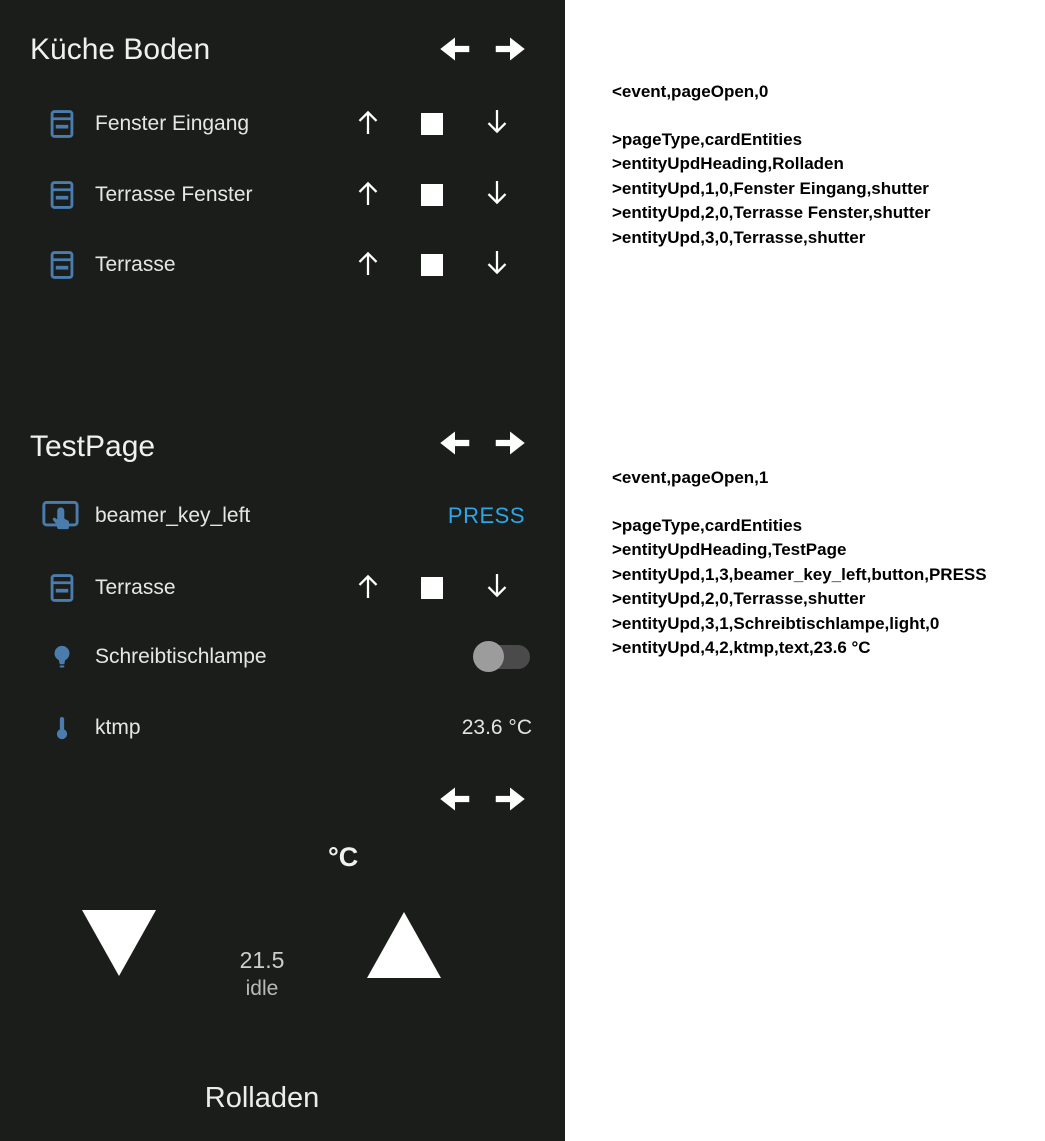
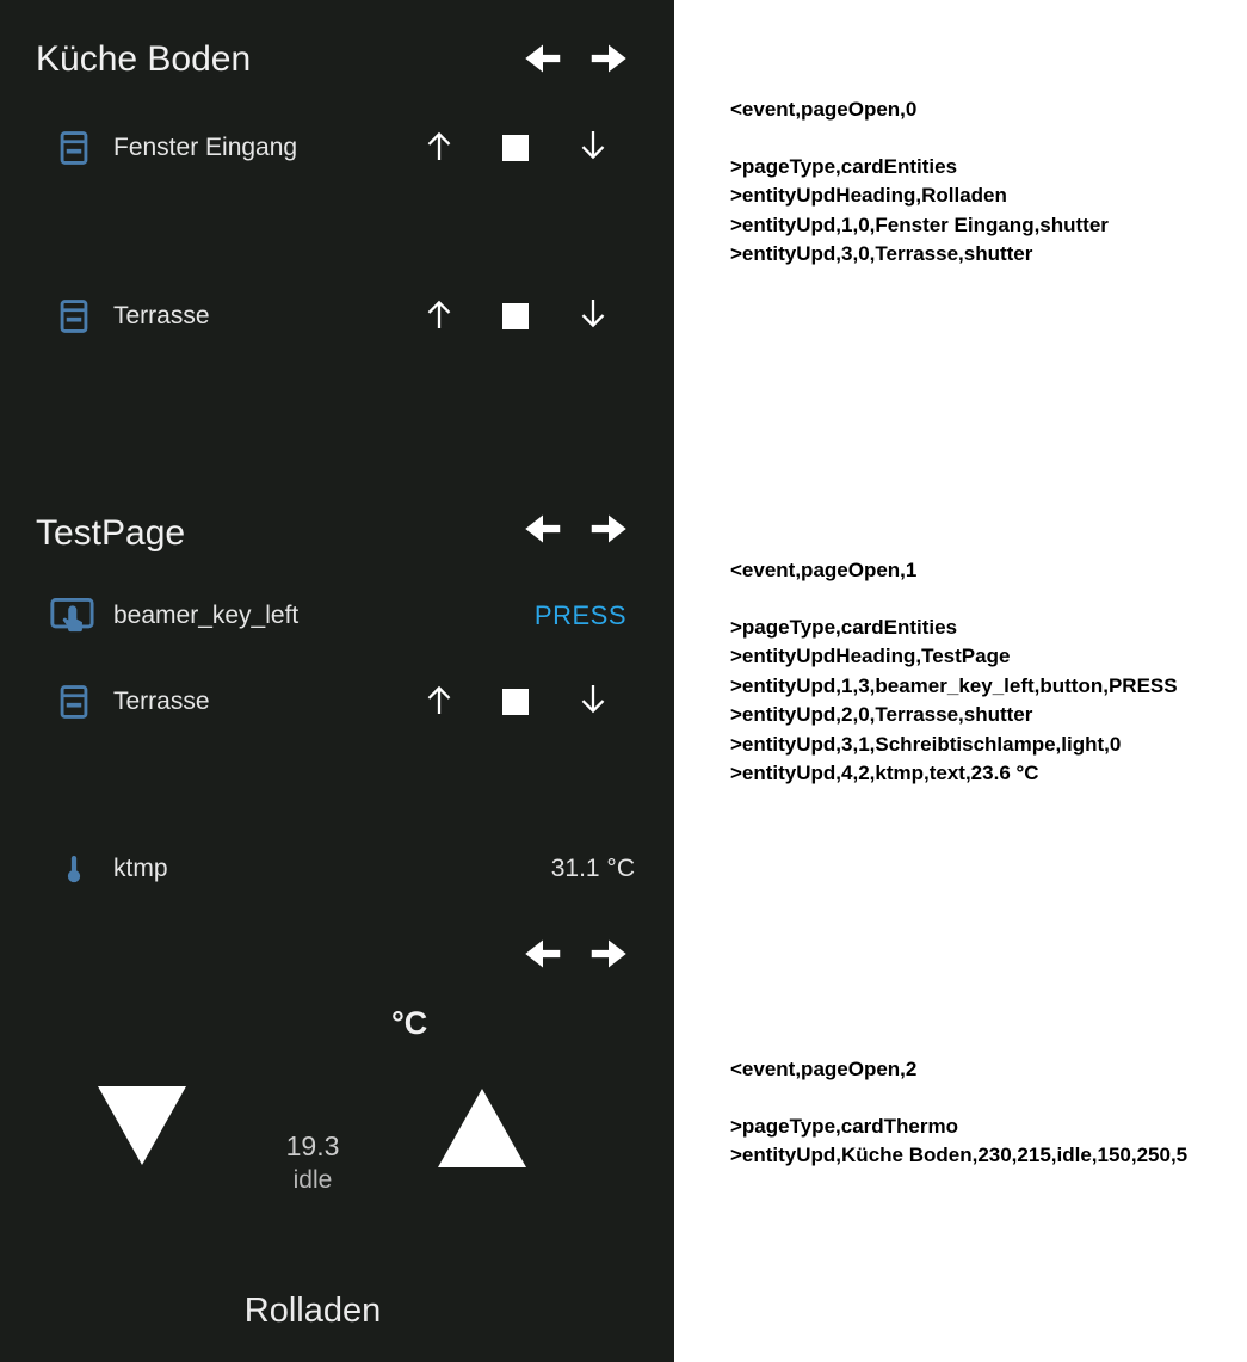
  Küche Boden
  Fenster Eingang
- Terrasse Fenster
  Terrasse
  TestPage
  beamer_key_left
  PRESS
  Terrasse
- Schreibtischlampe
  ktmp
- 23.6 °C
+ 31.1 °C
  °C
- 21.5
+ 19.3
  idle
  Rolladen
  <event,pageOpen,0
  >pageType,cardEntities
  >entityUpdHeading,Rolladen
  >entityUpd,1,0,Fenster Eingang,shutter
- >entityUpd,2,0,Terrasse Fenster,shutter
  >entityUpd,3,0,Terrasse,shutter
  <event,pageOpen,1
  >pageType,cardEntities
  >entityUpdHeading,TestPage
  >entityUpd,1,3,beamer_key_left,button,PRESS
  >entityUpd,2,0,Terrasse,shutter
  >entityUpd,3,1,Schreibtischlampe,light,0
  >entityUpd,4,2,ktmp,text,23.6 °C
+ <event,pageOpen,2
+ >pageType,cardThermo
+ >entityUpd,Küche Boden,230,215,idle,150,250,5
